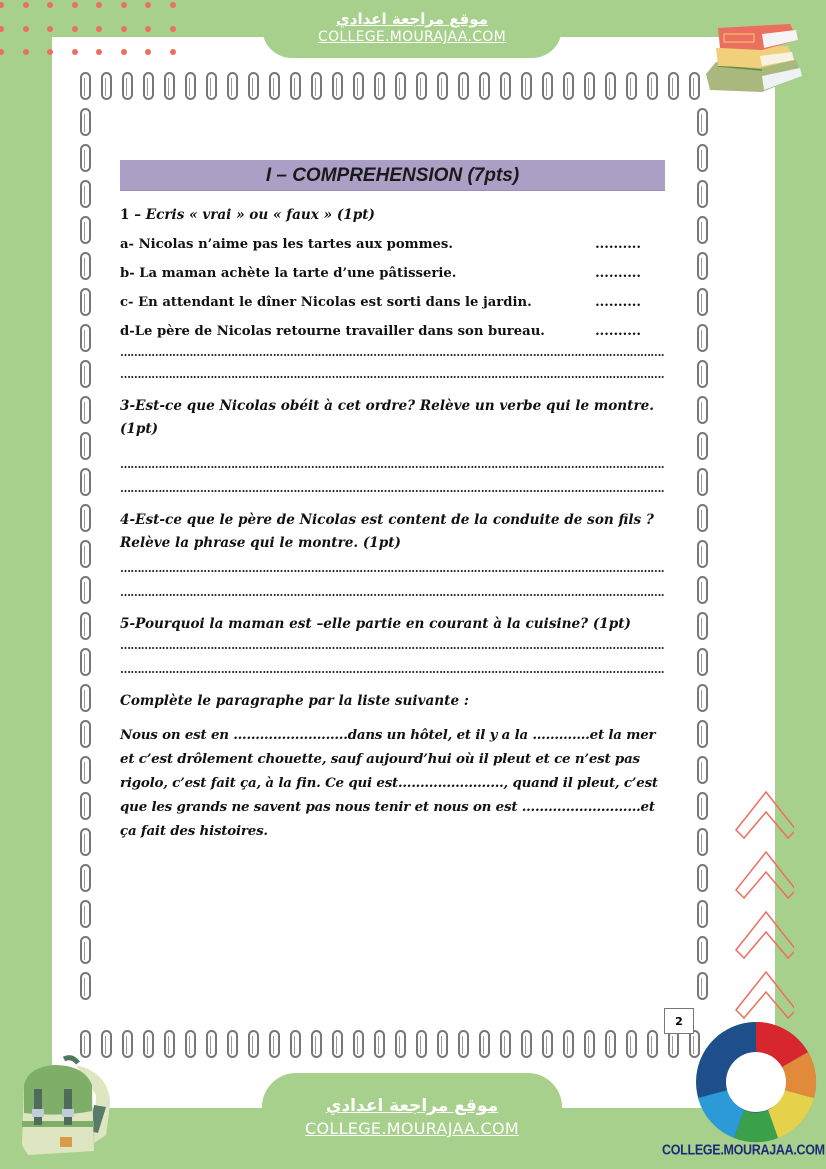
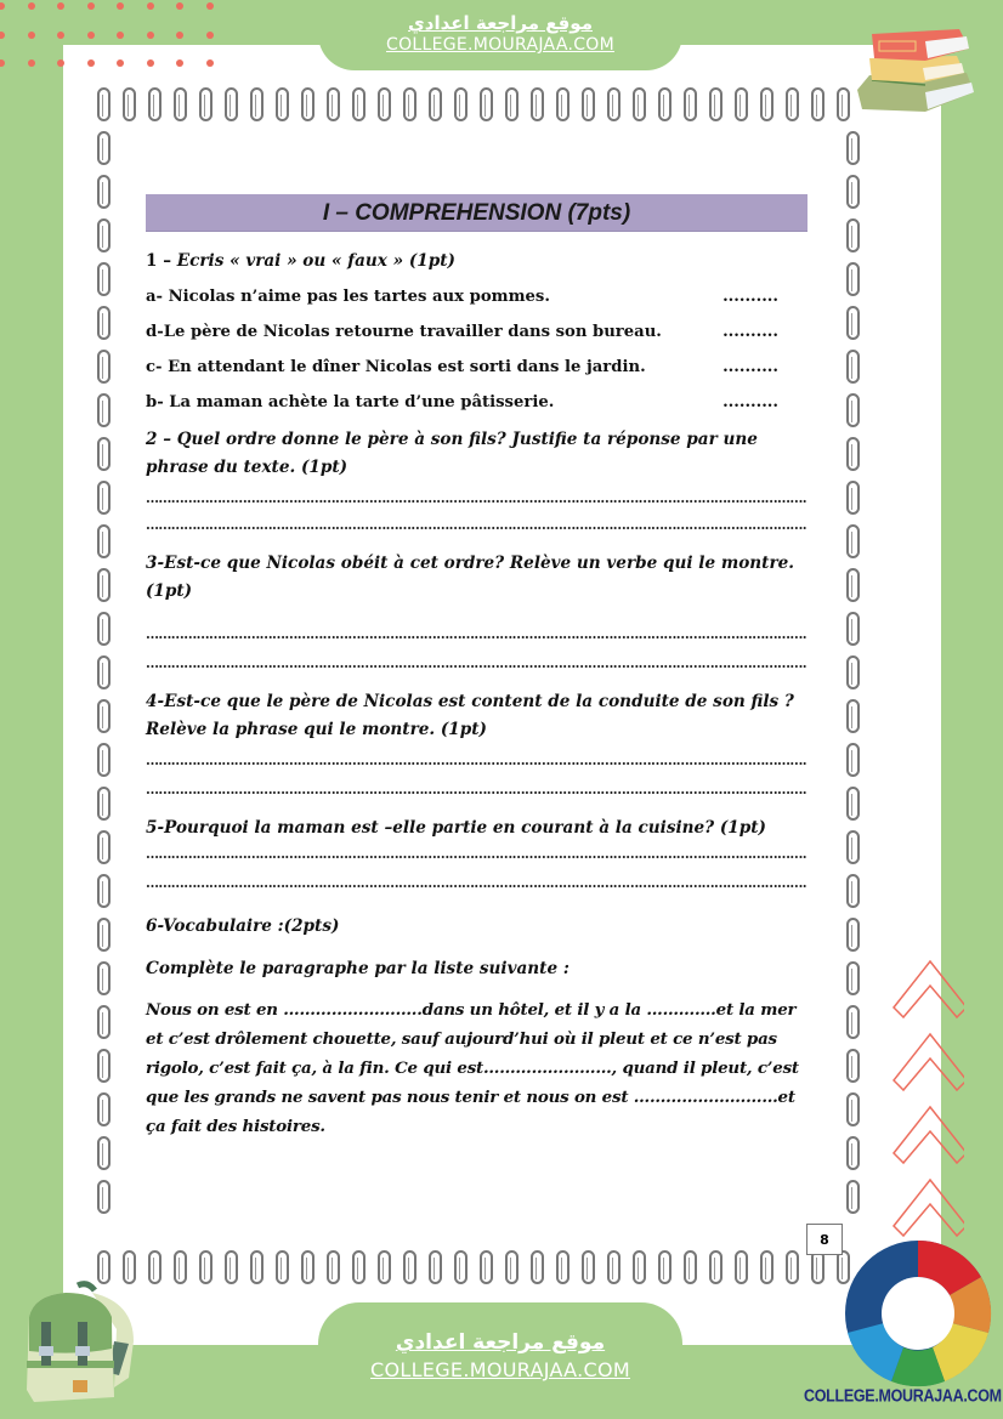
  موقع مراجعة اعدادي
  COLLEGE.MOURAJAA.COM
  I – COMPREHENSION (7pts)
  1 – Ecris « vrai » ou « faux » (1pt)
  a- Nicolas n’aime pas les tartes aux pommes.
  ..........
- b- La maman achète la tarte d’une pâtisserie.
+ d-Le père de Nicolas retourne travailler dans son bureau.
  ..........
  c- En attendant le dîner Nicolas est sorti dans le jardin.
  ..........
- d-Le père de Nicolas retourne travailler dans son bureau.
+ b- La maman achète la tarte d’une pâtisserie.
  ..........
+ 2 – Quel ordre donne le père à son fils? Justifie ta réponse par une
+ phrase du texte. (1pt)
  …………………………………………………………………………………………………………………………………………
  …………………………………………………………………………………………………………………………………………
  3-Est-ce que Nicolas obéit à cet ordre? Relève un verbe qui le montre.
  (1pt)
  …………………………………………………………………………………………………………………………………………
  …………………………………………………………………………………………………………………………………………
  4-Est-ce que le père de Nicolas est content de la conduite de son fils ?
  Relève la phrase qui le montre. (1pt)
  …………………………………………………………………………………………………………………………………………
  …………………………………………………………………………………………………………………………………………
  5-Pourquoi la maman est –elle partie en courant à la cuisine? (1pt)
  …………………………………………………………………………………………………………………………………………
  …………………………………………………………………………………………………………………………………………
+ 6-Vocabulaire :(2pts)
  Complète le paragraphe par la liste suivante :
  Nous on est en ……………………..dans un hôtel, et il y a la ………….et la mer et c’est drôlement chouette, sauf aujourd’hui où il pleut et ce n’est pas rigolo, c’est fait ça, à la fin. Ce qui est……………………, quand il pleut, c’est que les grands ne savent pas nous tenir et nous on est ………………………et ça fait des histoires.
- 2
+ 8
  موقع مراجعة اعدادي
  COLLEGE.MOURAJAA.COM
  COLLEGE.MOURAJAA.COM
